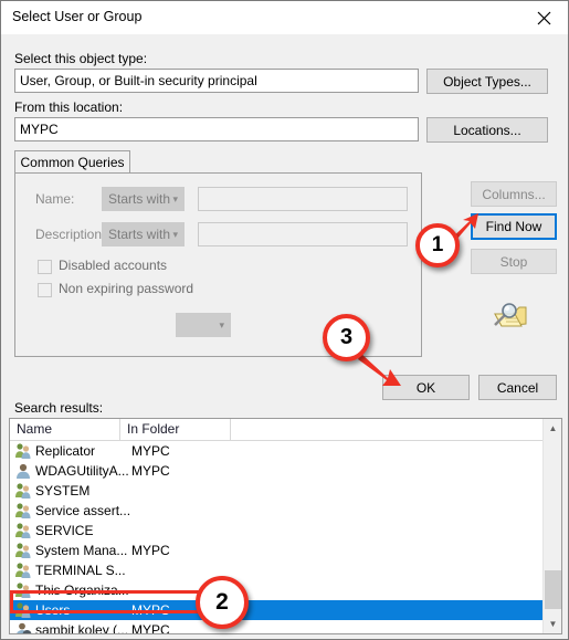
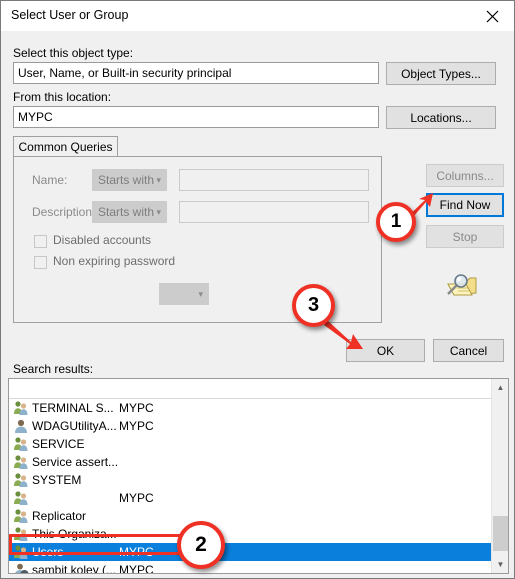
  Select User or Group
  Select this object type:
- User, Group, or Built-in security principal
+ User, Name, or Built-in security principal
  Object Types...
  From this location:
  MYPC
  Locations...
  Common Queries
  Name:
  Starts with
  ▾
  Description
  Starts with
  ▾
  Disabled accounts
  Non expiring password
  ▾
  Columns...
  Find Now
  Stop
  OK
  Cancel
  Search results:
- Name
- In Folder
- Replicator
+ TERMINAL S...
  MYPC
  WDAGUtilityA...
  MYPC
- SYSTEM
+ SERVICE
  Service assert...
- SERVICE
+ SYSTEM
- System Mana...
  MYPC
- TERMINAL S...
+ Replicator
  This Organiza...
  Users
  MYPC
  sambit koley (...
  MYPC
  ▲
  ▼
  1
  3
  2
